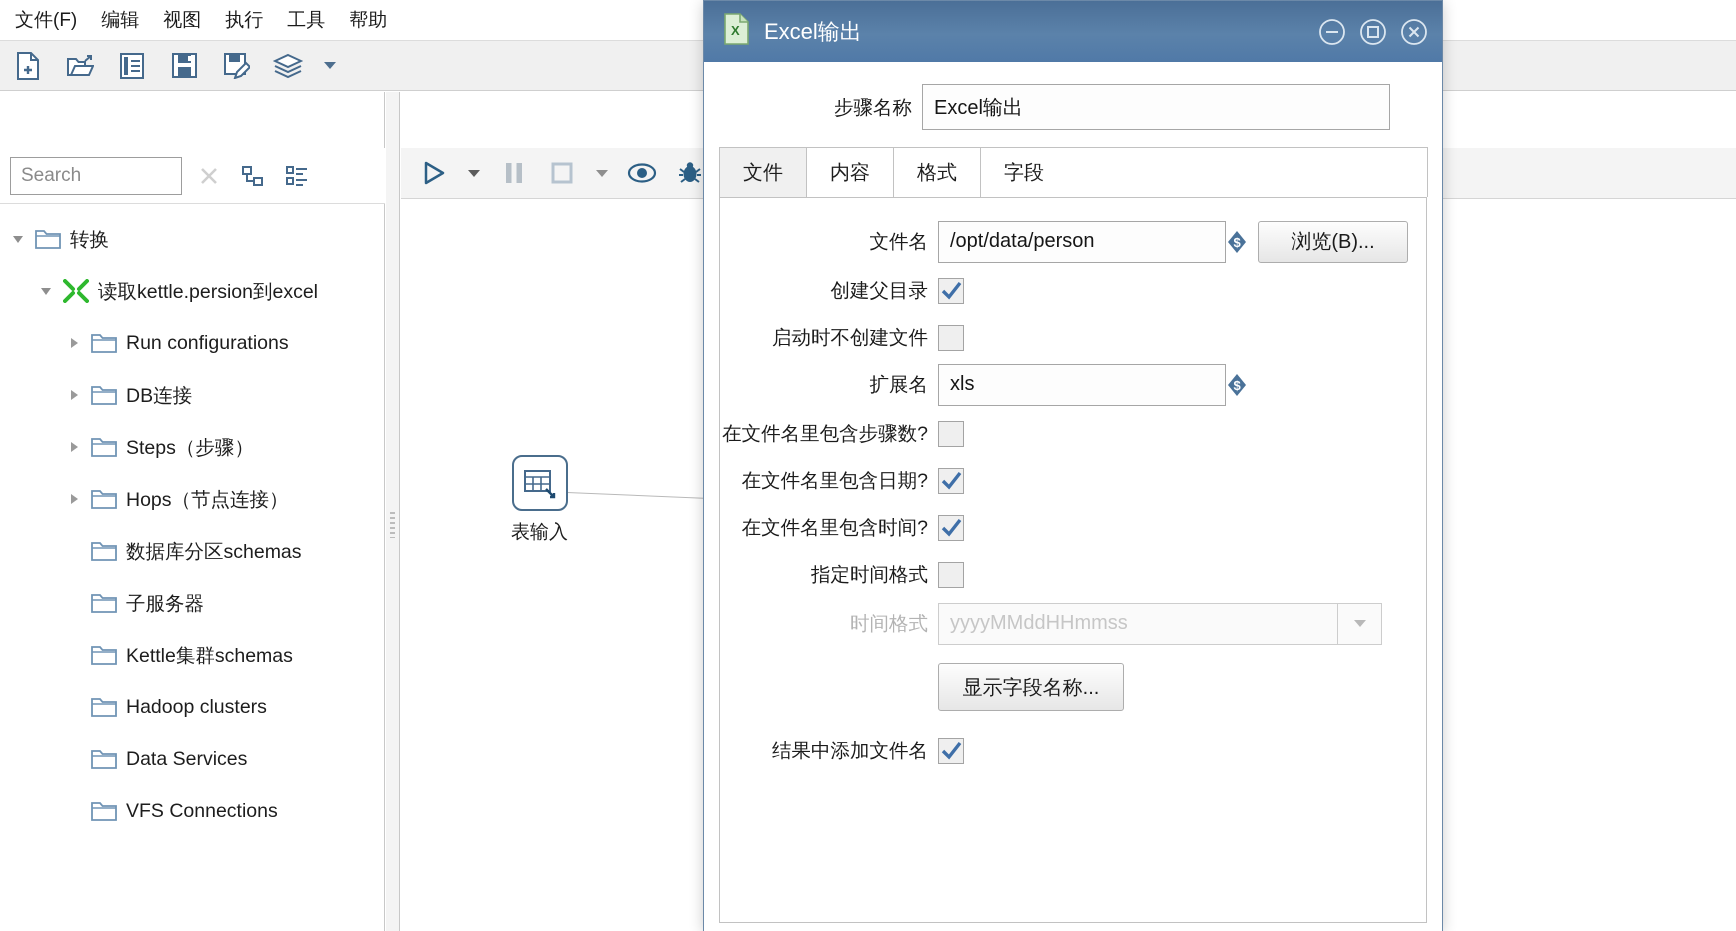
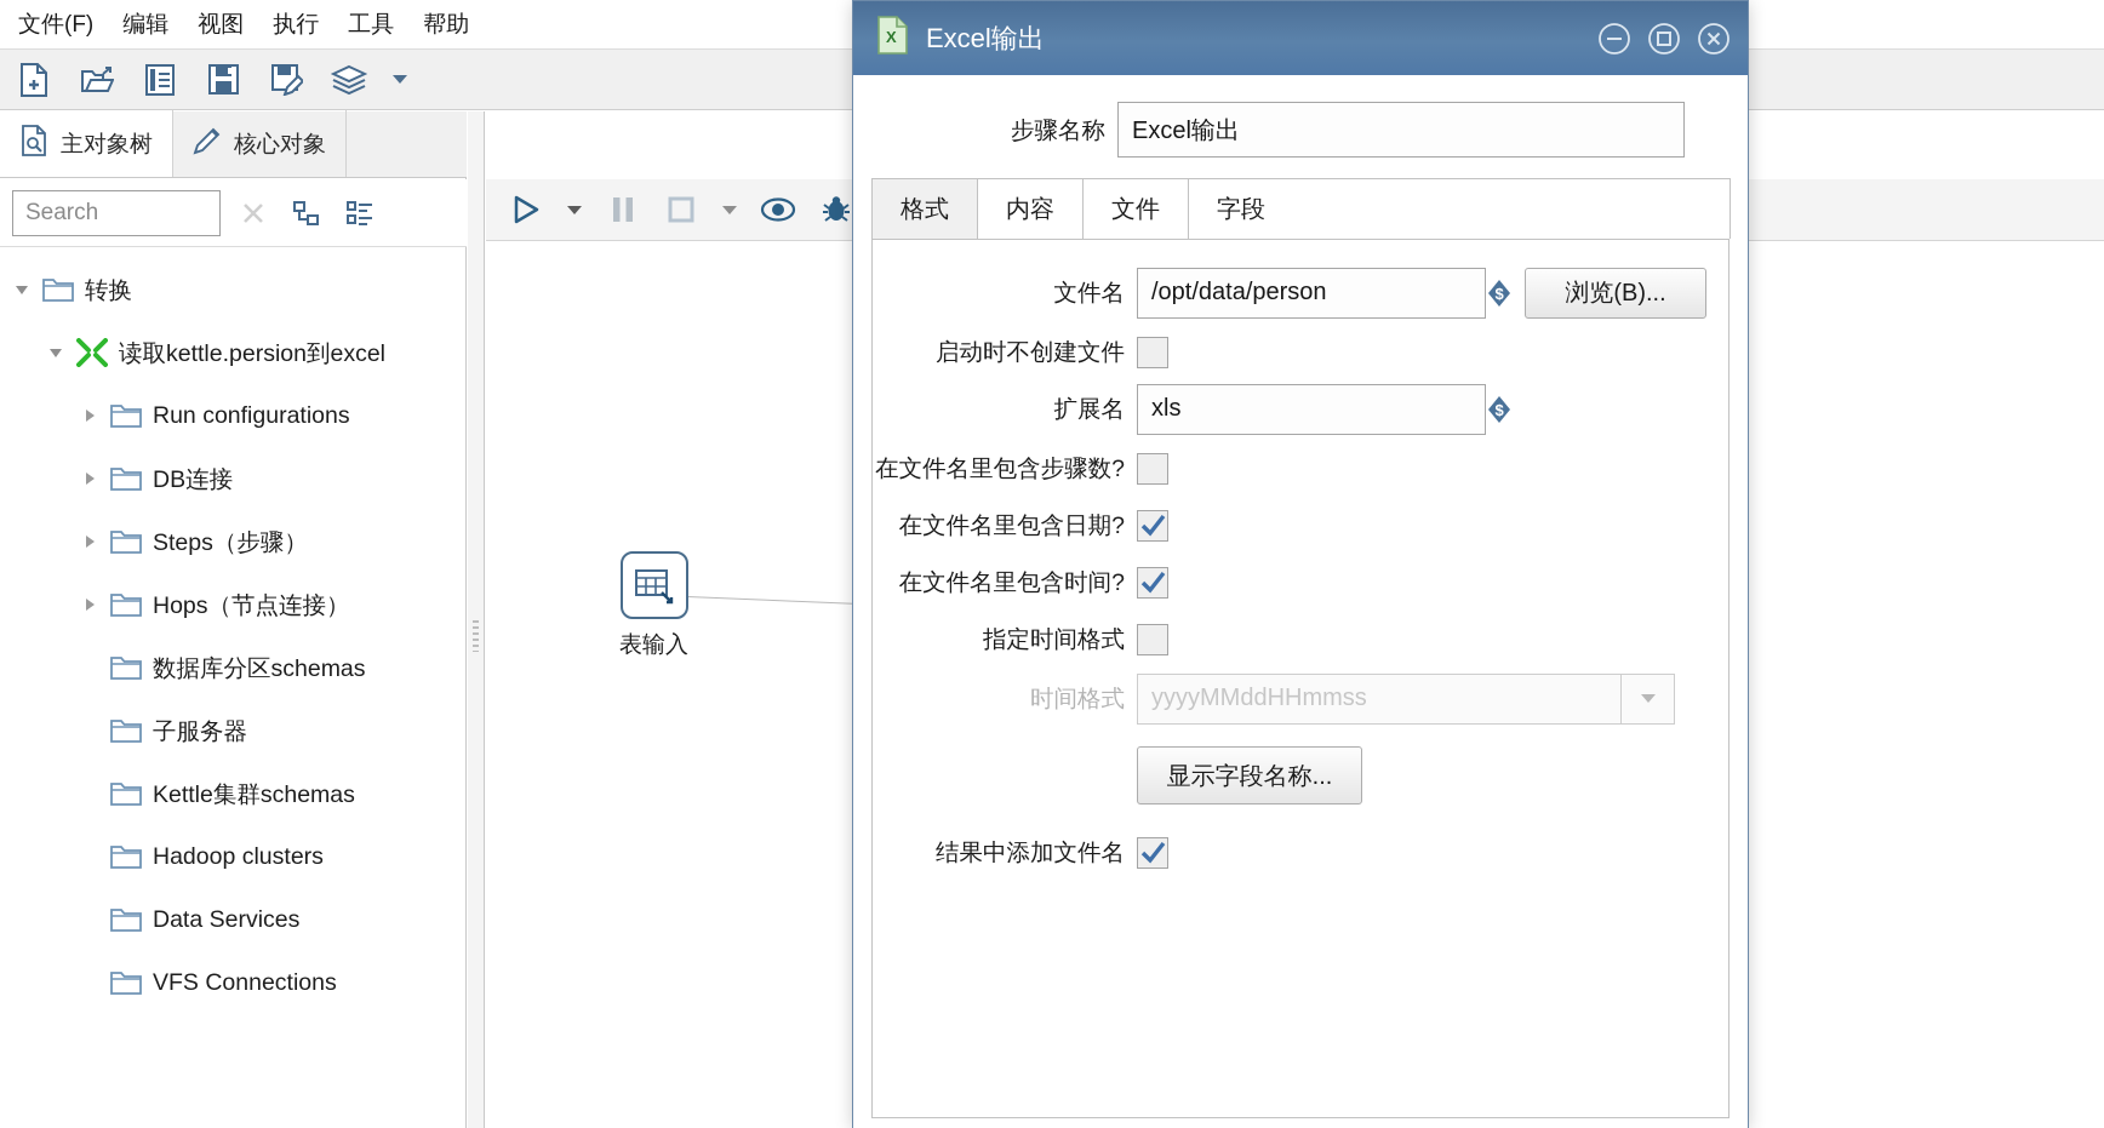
  文件(F)
  编辑
  视图
  执行
  工具
  帮助
+ 主对象树
+ 核心对象
  Search
  转换
  读取kettle.persion到excel
  Run configurations
  DB连接
  Steps（步骤）
  Hops（节点连接）
  数据库分区schemas
  子服务器
  Kettle集群schemas
  Hadoop clusters
  Data Services
  VFS Connections
  表输入
  X
  Excel输出
  步骤名称
  Excel输出
- 文件
+ 格式
  内容
- 格式
+ 文件
  字段
  文件名
  /opt/data/person
  $
  浏览(B)...
- 创建父目录
  启动时不创建文件
  扩展名
  xls
  $
  在文件名里包含步骤数?
  在文件名里包含日期?
  在文件名里包含时间?
  指定时间格式
  时间格式
  yyyyMMddHHmmss
  显示字段名称...
  结果中添加文件名
